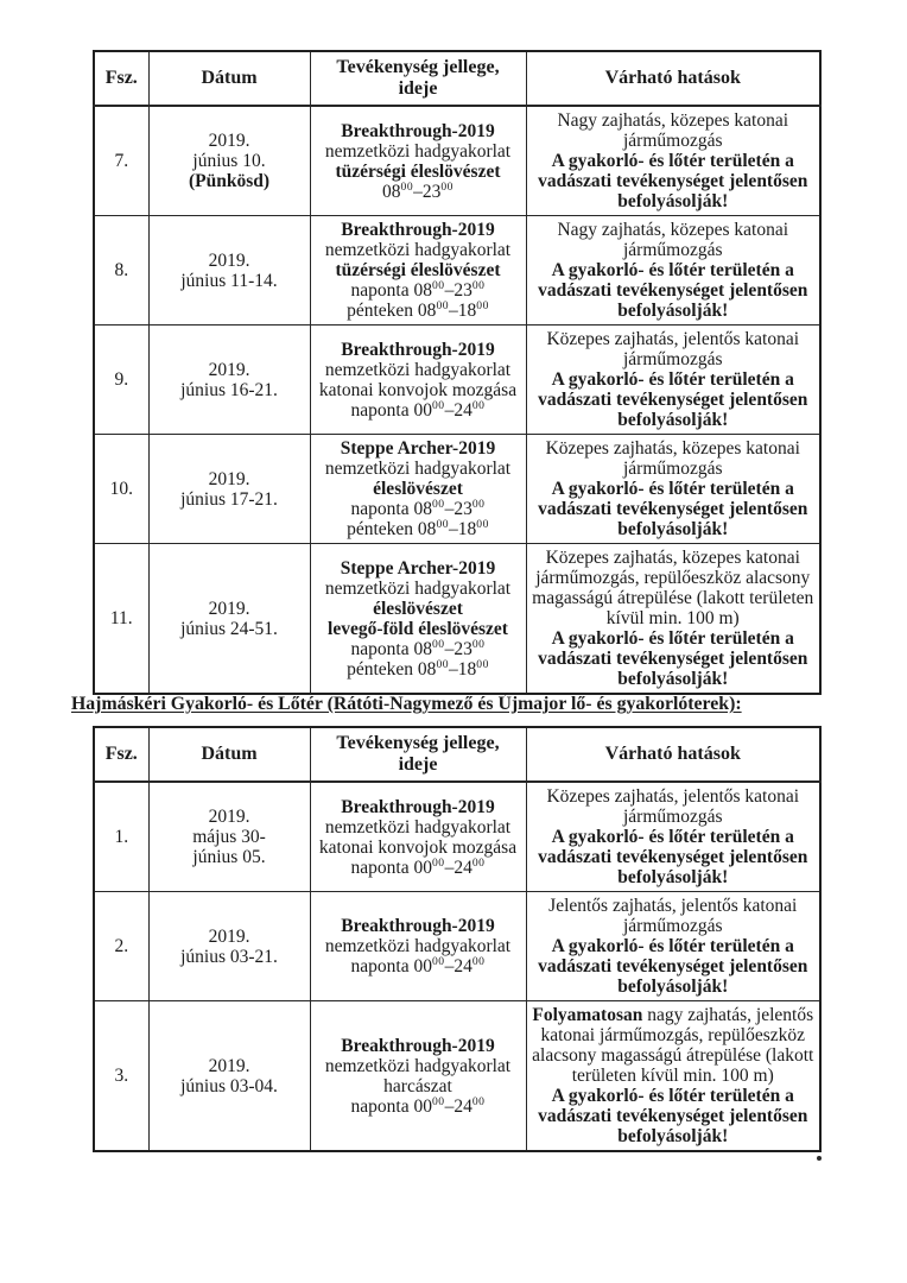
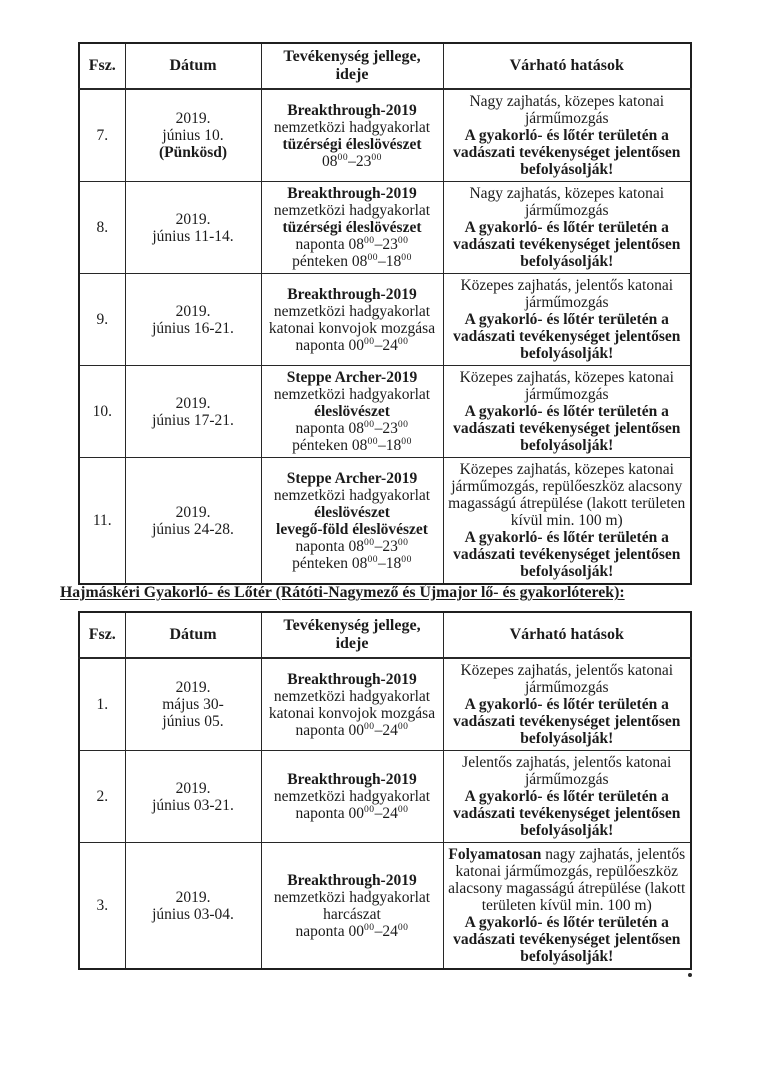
  Fsz.	Dátum	Tevékenység jellege, ideje	Várható hatások
  7.	2019.június 10.(Pünkösd)	Breakthrough-2019nemzetközi hadgyakorlattüzérségi éleslövészet0800–2300	Nagy zajhatás, közepes katonai járműmozgásA gyakorló- és lőtér területén a vadászati tevékenységet jelentősen befolyásolják!
  8.	2019.június 11-14.	Breakthrough-2019nemzetközi hadgyakorlattüzérségi éleslövészetnaponta 0800–2300pénteken 0800–1800	Nagy zajhatás, közepes katonai járműmozgásA gyakorló- és lőtér területén a vadászati tevékenységet jelentősen befolyásolják!
  9.	2019.június 16-21.	Breakthrough-2019nemzetközi hadgyakorlatkatonai konvojok mozgásanaponta 0000–2400	Közepes zajhatás, jelentős katonai járműmozgásA gyakorló- és lőtér területén a vadászati tevékenységet jelentősen befolyásolják!
  10.	2019.június 17-21.	Steppe Archer-2019nemzetközi hadgyakorlatéleslövészetnaponta 0800–2300pénteken 0800–1800	Közepes zajhatás, közepes katonai járműmozgásA gyakorló- és lőtér területén a vadászati tevékenységet jelentősen befolyásolják!
- 11.	2019.június 24-51.	Steppe Archer-2019nemzetközi hadgyakorlatéleslövészetlevegő-föld éleslövészetnaponta 0800–2300pénteken 0800–1800	Közepes zajhatás, közepes katonai járműmozgás, repülőeszköz alacsony magasságú átrepülése (lakott területen kívül min. 100 m)A gyakorló- és lőtér területén a vadászati tevékenységet jelentősen befolyásolják!
+ 11.	2019.június 24-28.	Steppe Archer-2019nemzetközi hadgyakorlatéleslövészetlevegő-föld éleslövészetnaponta 0800–2300pénteken 0800–1800	Közepes zajhatás, közepes katonai járműmozgás, repülőeszköz alacsony magasságú átrepülése (lakott területen kívül min. 100 m)A gyakorló- és lőtér területén a vadászati tevékenységet jelentősen befolyásolják!
  Hajmáskéri Gyakorló- és Lőtér (Rátóti-Nagymező és Újmajor lő- és gyakorlóterek):
  Fsz.	Dátum	Tevékenység jellege, ideje	Várható hatások
  1.	2019.május 30-június 05.	Breakthrough-2019nemzetközi hadgyakorlatkatonai konvojok mozgásanaponta 0000–2400	Közepes zajhatás, jelentős katonai járműmozgásA gyakorló- és lőtér területén a vadászati tevékenységet jelentősen befolyásolják!
  2.	2019.június 03-21.	Breakthrough-2019nemzetközi hadgyakorlatnaponta 0000–2400	Jelentős zajhatás, jelentős katonai járműmozgásA gyakorló- és lőtér területén a vadászati tevékenységet jelentősen befolyásolják!
  3.	2019.június 03-04.	Breakthrough-2019nemzetközi hadgyakorlatharcászatnaponta 0000–2400	Folyamatosan nagy zajhatás, jelentős katonai járműmozgás, repülőeszköz alacsony magasságú átrepülése (lakott területen kívül min. 100 m)A gyakorló- és lőtér területén a vadászati tevékenységet jelentősen befolyásolják!
